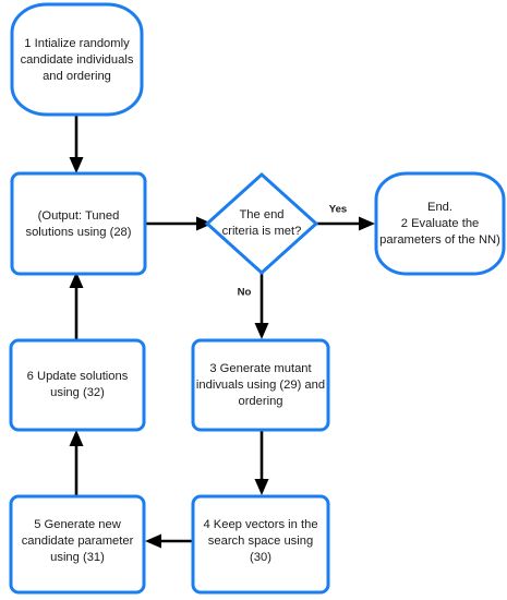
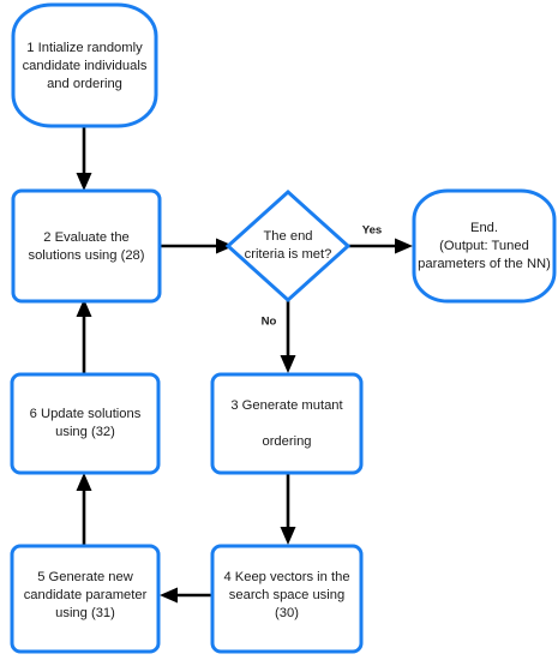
  Yes
  No
  1 Intialize randomly
  candidate individuals
  and ordering
- (Output: Tuned
+ 2 Evaluate the
  solutions using (28)
  The end
  criteria is met?
  End.
- 2 Evaluate the
+ (Output: Tuned
  parameters of the NN)
  3 Generate mutant
- indivuals using (29) and
  ordering
  4 Keep vectors in the
  search space using
  (30)
  5 Generate new
  candidate parameter
  using (31)
  6 Update solutions
  using (32)
